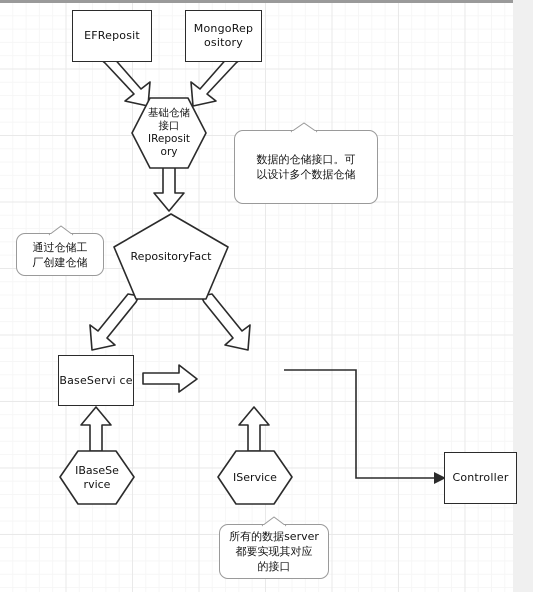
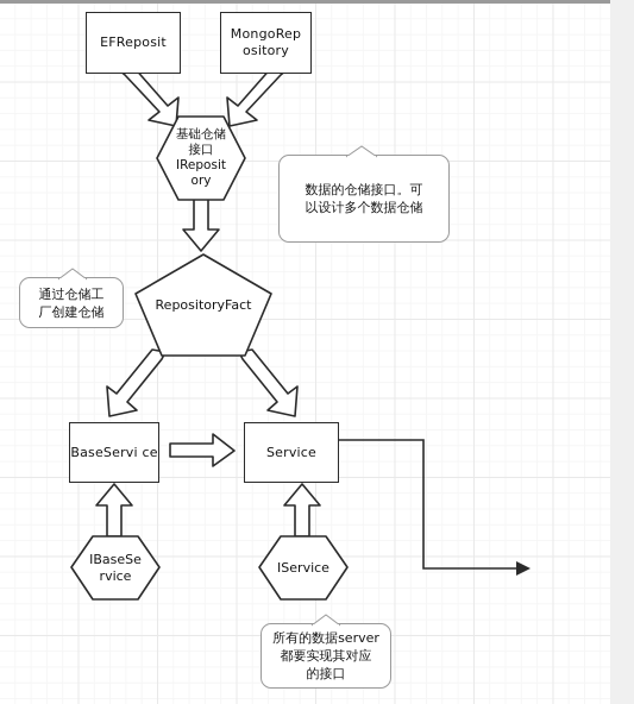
  EFReposit
  MongoRep ository
  基础仓储
  接口
  IReposit
  ory
  RepositoryFact
  BaseServi ce
+ Service
  IBaseSe
  rvice
  IService
- Controller
  数据的仓储接口。可
  以设计多个数据仓储
  通过仓储工
  厂创建仓储
  所有的数据server
  都要实现其对应
  的接口
